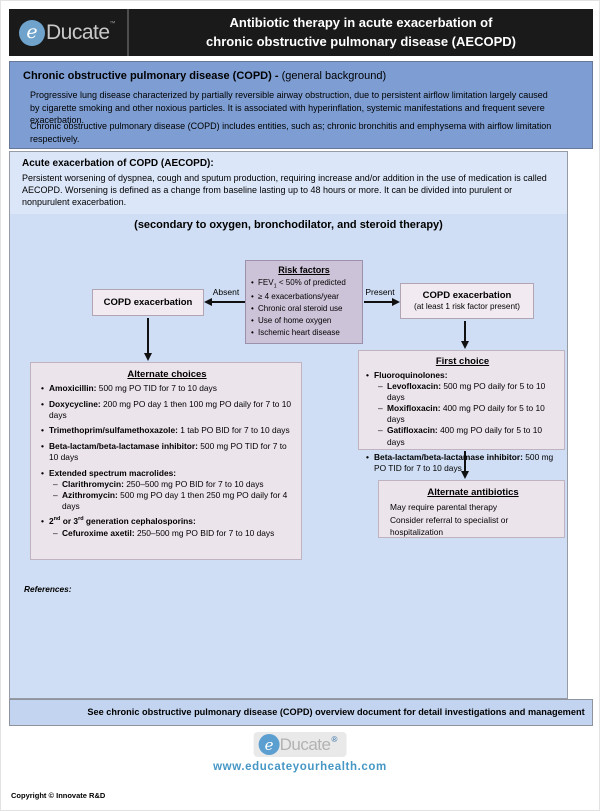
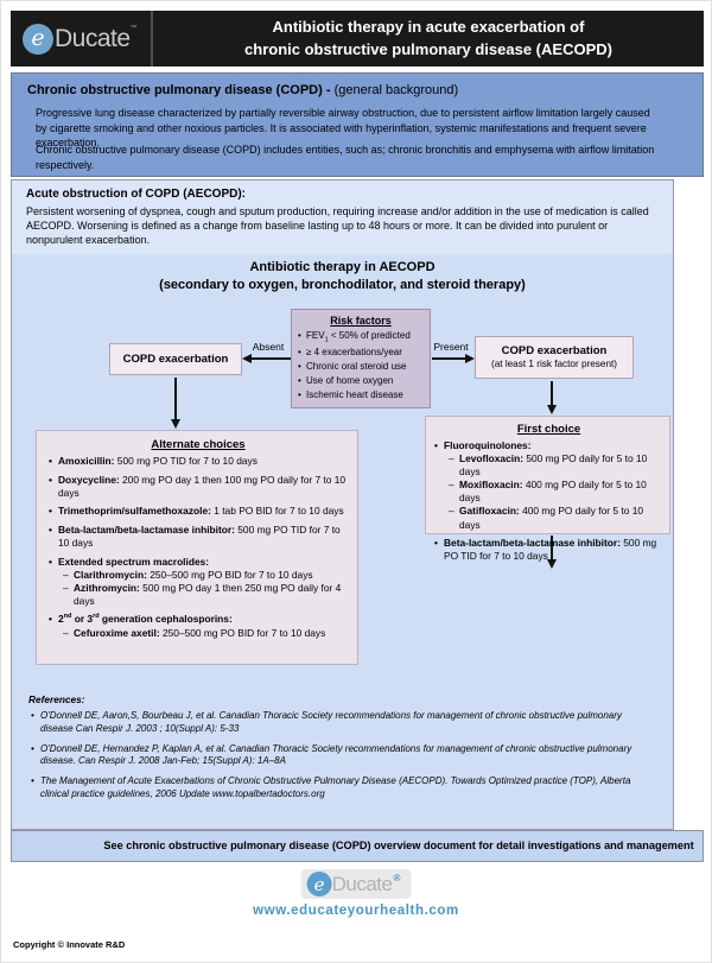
  e
  Ducate
  Antibiotic therapy in acute exacerbation of
  chronic obstructive pulmonary disease (AECOPD)
  Chronic obstructive pulmonary disease (COPD) - (general background)
  Progressive lung disease characterized by partially reversible airway obstruction, due to persistent airflow limitation largely caused by cigarette smoking and other noxious particles. It is associated with hyperinflation, systemic manifestations and frequent severe exacerbation.
  Chronic obstructive pulmonary disease (COPD) includes entities, such as; chronic bronchitis and emphysema with airflow limitation respectively.
- Acute exacerbation of COPD (AECOPD):
+ Acute obstruction of COPD (AECOPD):
  Persistent worsening of dyspnea, cough and sputum production, requiring increase and/or addition in the use of medication is called AECOPD. Worsening is defined as a change from baseline lasting up to 48 hours or more. It can be divided into purulent or nonpurulent exacerbation.
+ Antibiotic therapy in AECOPD
  (secondary to oxygen, bronchodilator, and steroid therapy)
  Risk factors
  FEV < 50% of predicted
  ≥ 4 exacerbations/year
  Chronic oral steroid use
  Use of home oxygen
  Ischemic heart disease
  COPD exacerbation
  COPD exacerbation
  (at least 1 risk factor present)
  Absent
  Present
  Alternate choices
  Amoxicillin: 500 mg PO TID for 7 to 10 days
  Doxycycline: 200 mg PO day 1 then 100 mg PO daily for 7 to 10 days
  Trimethoprim/sulfamethoxazole: 1 tab PO BID for 7 to 10 days
  Beta-lactam/beta-lactamase inhibitor: 500 mg PO TID for 7 to 10 days
  Extended spectrum macrolides:
  Clarithromycin: 250–500 mg PO BID for 7 to 10 days
  Azithromycin: 500 mg PO day 1 then 250 mg PO daily for 4 days
  2 or 3 generation cephalosporins:
  Cefuroxime axetil: 250–500 mg PO BID for 7 to 10 days
  First choice
  Fluoroquinolones:
  Levofloxacin: 500 mg PO daily for 5 to 10 days
  Moxifloxacin: 400 mg PO daily for 5 to 10 days
  Gatifloxacin: 400 mg PO daily for 5 to 10 days
  Beta-lactam/beta-lactamase inhibitor: 500 mg PO TID for 7 to 10 days
- Alternate antibiotics
- May require parental therapy
- Consider referral to specialist or hospitalization
  References:
+ O'Donnell DE, Aaron,S, Bourbeau J, et al. Canadian Thoracic Society recommendations for management of chronic obstructive pulmonary disease Can Respir J. 2003 ; 10(Suppl A): 5-33
+ O'Donnell DE, Hernandez P, Kaplan A, et al. Canadian Thoracic Society recommendations for management of chronic obstructive pulmonary disease. Can Respir J. 2008 Jan-Feb; 15(Suppl A): 1A–8A
+ The Management of Acute Exacerbations of Chronic Obstructive Pulmonary Disease (AECOPD). Towards Optimized practice (TOP), Alberta clinical practice guidelines, 2006 Update www.topalbertadoctors.org
  See chronic obstructive pulmonary disease (COPD) overview document for detail investigations and management
  e
  Ducate
  ®
  www.educateyourhealth.com
  Copyright © Innovate R&D
